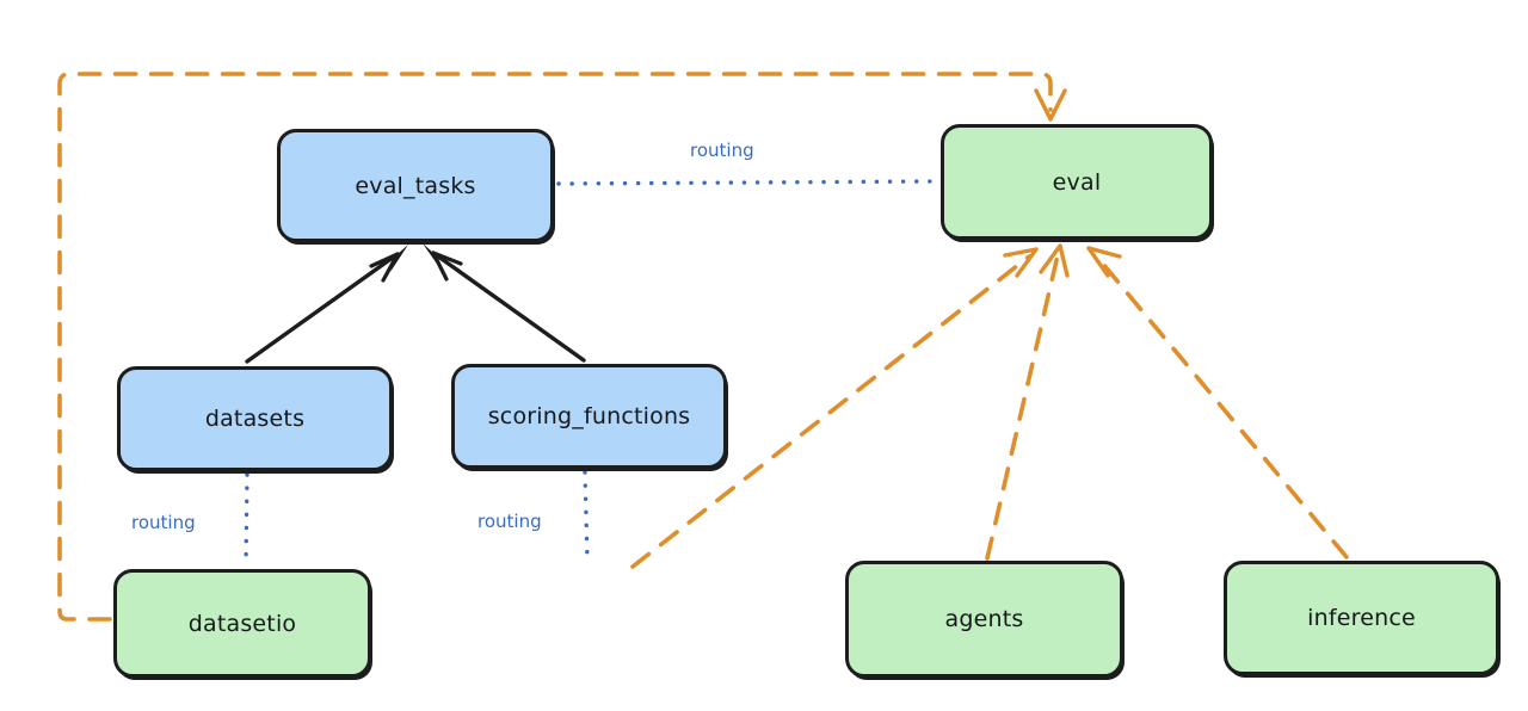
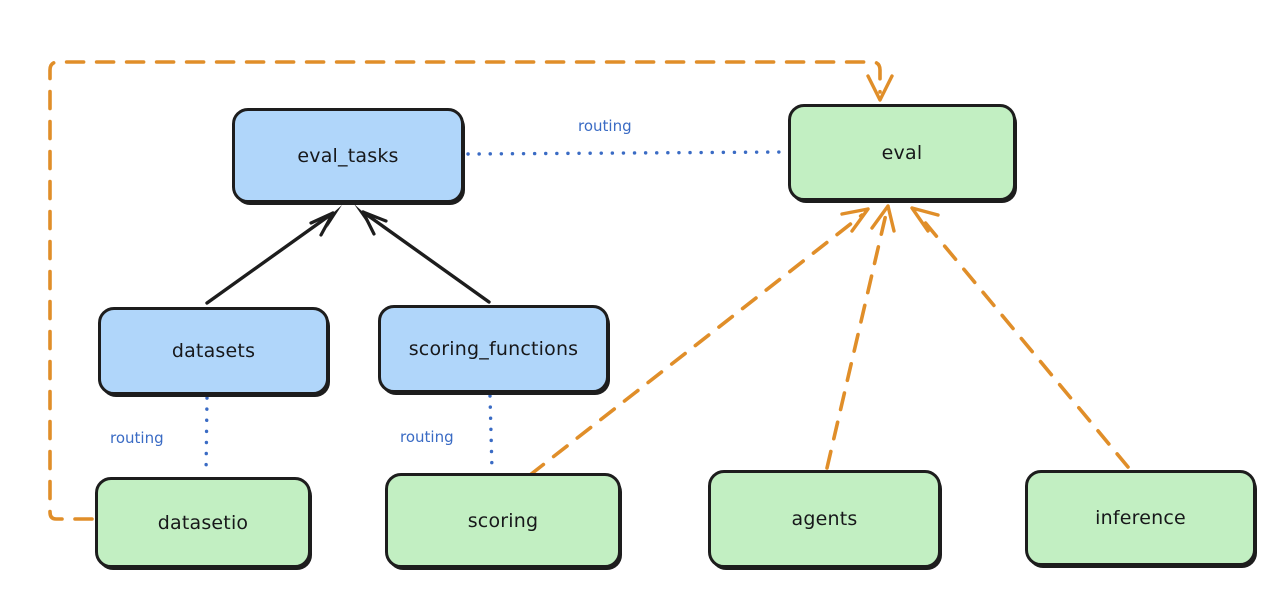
  eval_tasks
  eval
  datasets
  scoring_functions
  datasetio
+ scoring
  agents
  inference
  routing
  routing
  routing
